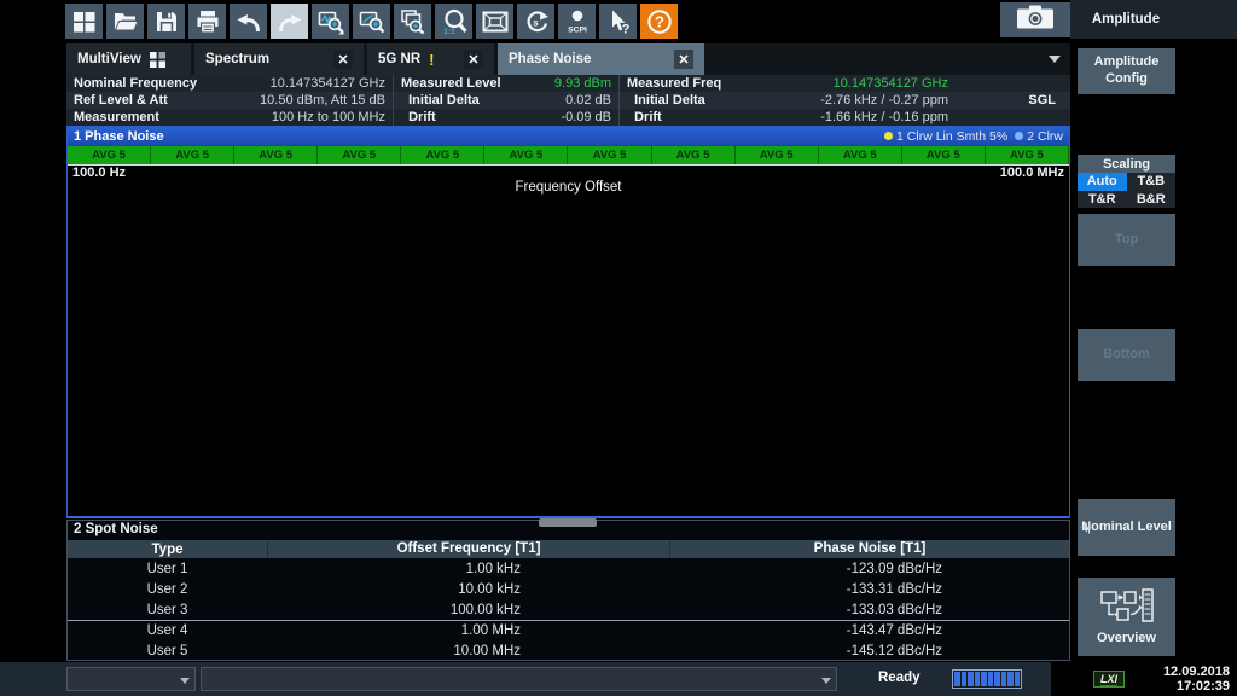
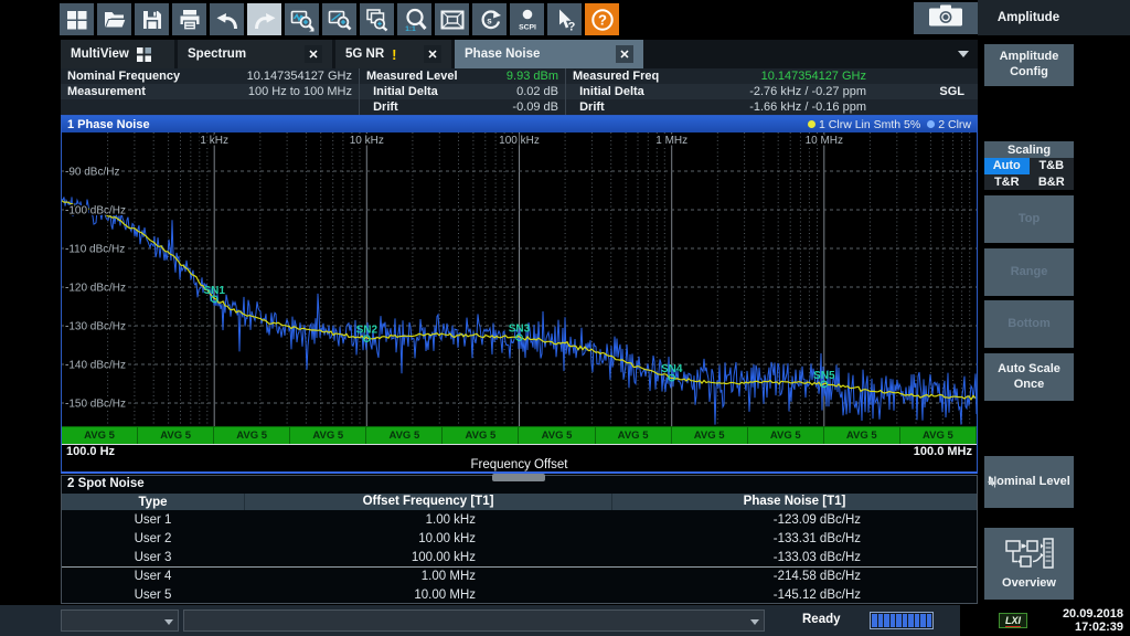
  s
  ?
  ?
  MultiView
  Spectrum
  ✕
  5G NR
  !
  ✕
  Phase Noise
  ✕
  Nominal Frequency
  10.147354127 GHz
- Ref Level & Att
- 10.50 dBm, Att 15 dB
  Measurement
  100 Hz to 100 MHz
  Measured Level
  9.93 dBm
  Initial Delta
  0.02 dB
  Drift
  -0.09 dB
  Measured Freq
  10.147354127 GHz
  Initial Delta
  -2.76 kHz / -0.27 ppm
  Drift
  -1.66 kHz / -0.16 ppm
  SGL
  1 Phase Noise
  1 Clrw Lin Smth 5%
  2 Clrw
+ SN1
+ SN2
+ SN3
+ SN4
+ SN5
+ 1 kHz
+ 10 kHz
+ 100 kHz
+ 1 MHz
+ 10 MHz
+ -90 dBc/Hz
+ -100 dBc/Hz
+ -110 dBc/Hz
+ -120 dBc/Hz
+ -130 dBc/Hz
+ -140 dBc/Hz
+ -150 dBc/Hz
  AVG 5
  AVG 5
  AVG 5
  AVG 5
  AVG 5
  AVG 5
  AVG 5
  AVG 5
  AVG 5
  AVG 5
  AVG 5
  AVG 5
  100.0 Hz
  100.0 MHz
  Frequency Offset
  2 Spot Noise
  Type
  Offset Frequency [T1]
  Phase Noise [T1]
  User 1
  1.00 kHz
  -123.09 dBc/Hz
  User 2
  10.00 kHz
  -133.31 dBc/Hz
  User 3
  100.00 kHz
  -133.03 dBc/Hz
  User 4
  1.00 MHz
- -143.47 dBc/Hz
+ -214.58 dBc/Hz
  User 5
  10.00 MHz
  -145.12 dBc/Hz
  Amplitude
  Scaling
  Auto
  T&B
  T&R
  B&R
  Amplitude Config
  Top
+ Range
  Bottom
+ Auto Scale Once
  Nominal Level
  Overview
  Ready
  LXI
- 12.09.2018
+ 20.09.2018
  17:02:39
